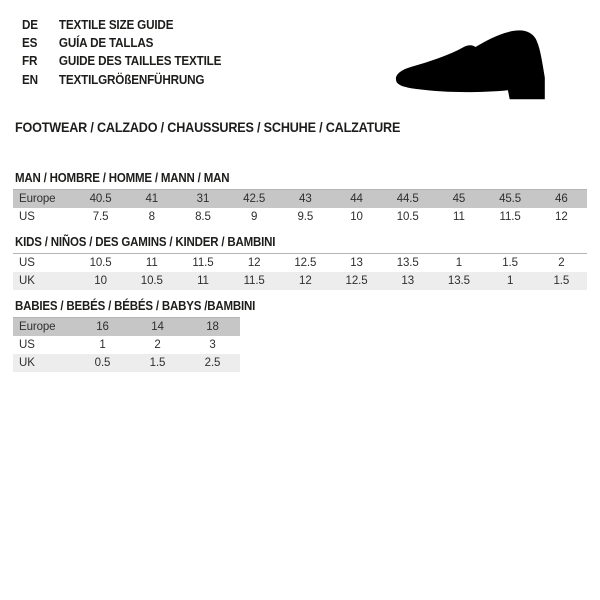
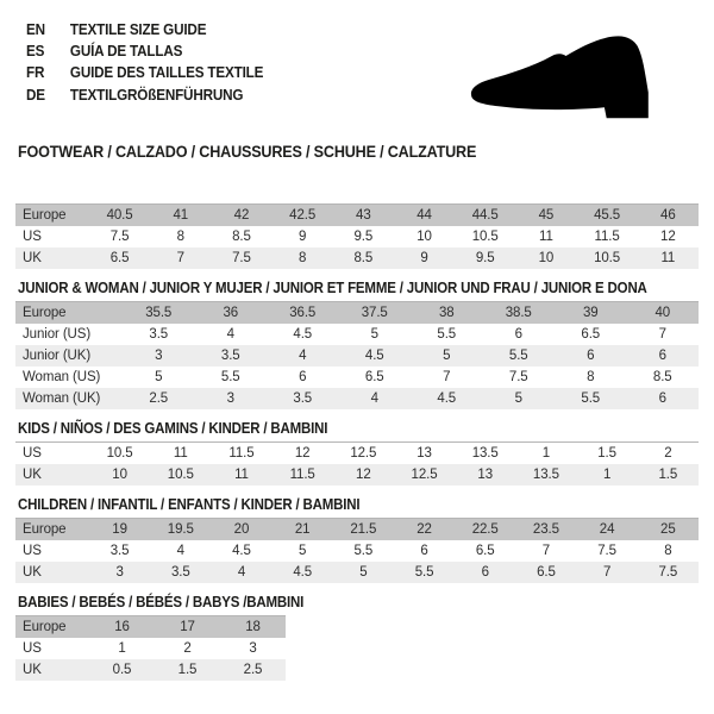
- DE
+ EN
  TEXTILE SIZE GUIDE
  ES
  GUÍA DE TALLAS
  FR
  GUIDE DES TAILLES TEXTILE
- EN
+ DE
  TEXTILGRÖßENFÜHRUNG
  FOOTWEAR / CALZADO / CHAUSSURES / SCHUHE / CALZATURE
- MAN / HOMBRE / HOMME / MANN / MAN
- Europe	40.5	41	31	42.5	43	44	44.5	45	45.5	46
+ Europe	40.5	41	42	42.5	43	44	44.5	45	45.5	46
  US	7.5	8	8.5	9	9.5	10	10.5	11	11.5	12
+ UK	6.5	7	7.5	8	8.5	9	9.5	10	10.5	11
+ JUNIOR & WOMAN / JUNIOR Y MUJER / JUNIOR ET FEMME / JUNIOR UND FRAU / JUNIOR E DONA
+ Europe	35.5	36	36.5	37.5	38	38.5	39	40
+ Junior (US)	3.5	4	4.5	5	5.5	6	6.5	7
+ Junior (UK)	3	3.5	4	4.5	5	5.5	6	6
+ Woman (US)	5	5.5	6	6.5	7	7.5	8	8.5
+ Woman (UK)	2.5	3	3.5	4	4.5	5	5.5	6
  KIDS / NIÑOS / DES GAMINS / KINDER / BAMBINI
  US	10.5	11	11.5	12	12.5	13	13.5	1	1.5	2
  UK	10	10.5	11	11.5	12	12.5	13	13.5	1	1.5
+ CHILDREN / INFANTIL / ENFANTS / KINDER / BAMBINI
+ Europe	19	19.5	20	21	21.5	22	22.5	23.5	24	25
+ US	3.5	4	4.5	5	5.5	6	6.5	7	7.5	8
+ UK	3	3.5	4	4.5	5	5.5	6	6.5	7	7.5
  BABIES / BEBÉS / BÉBÉS / BABYS /BAMBINI
- Europe	16	14	18
+ Europe	16	17	18
  US	1	2	3
  UK	0.5	1.5	2.5
